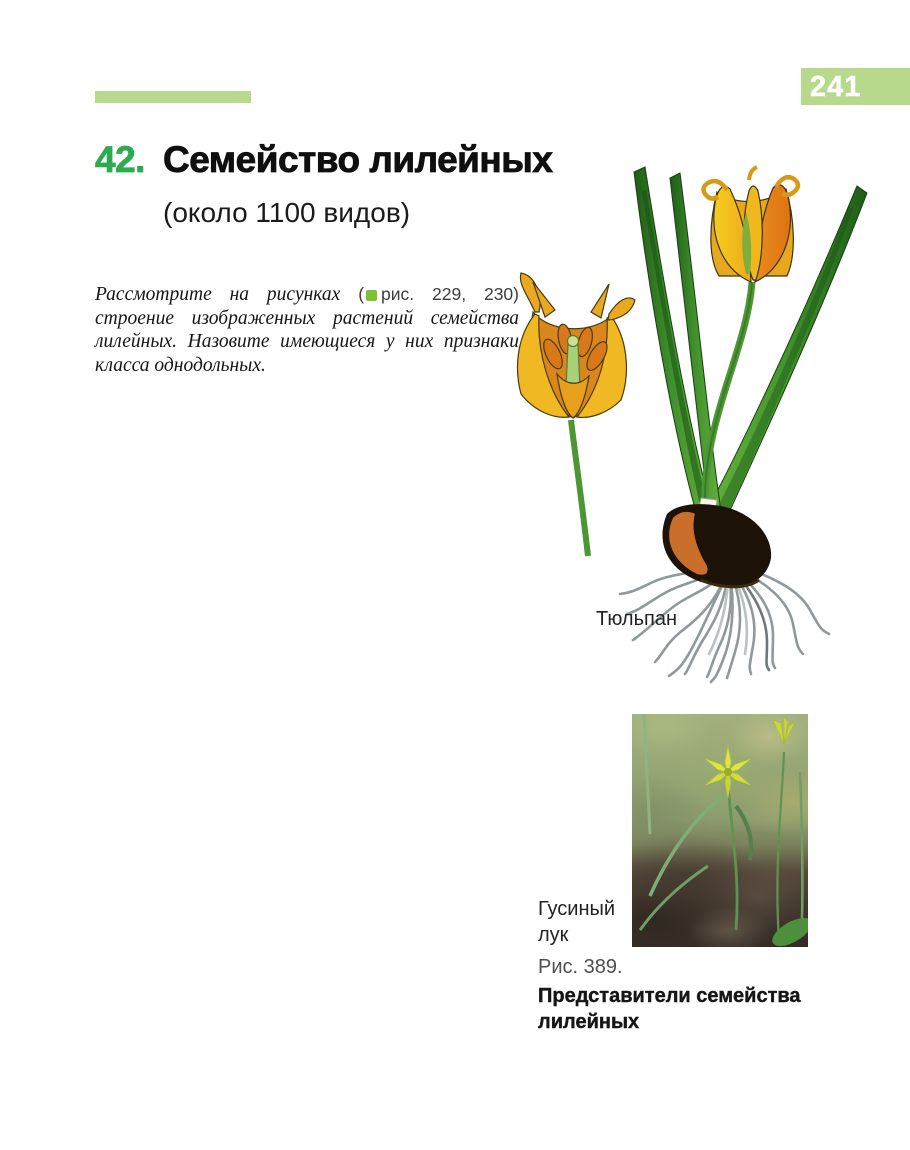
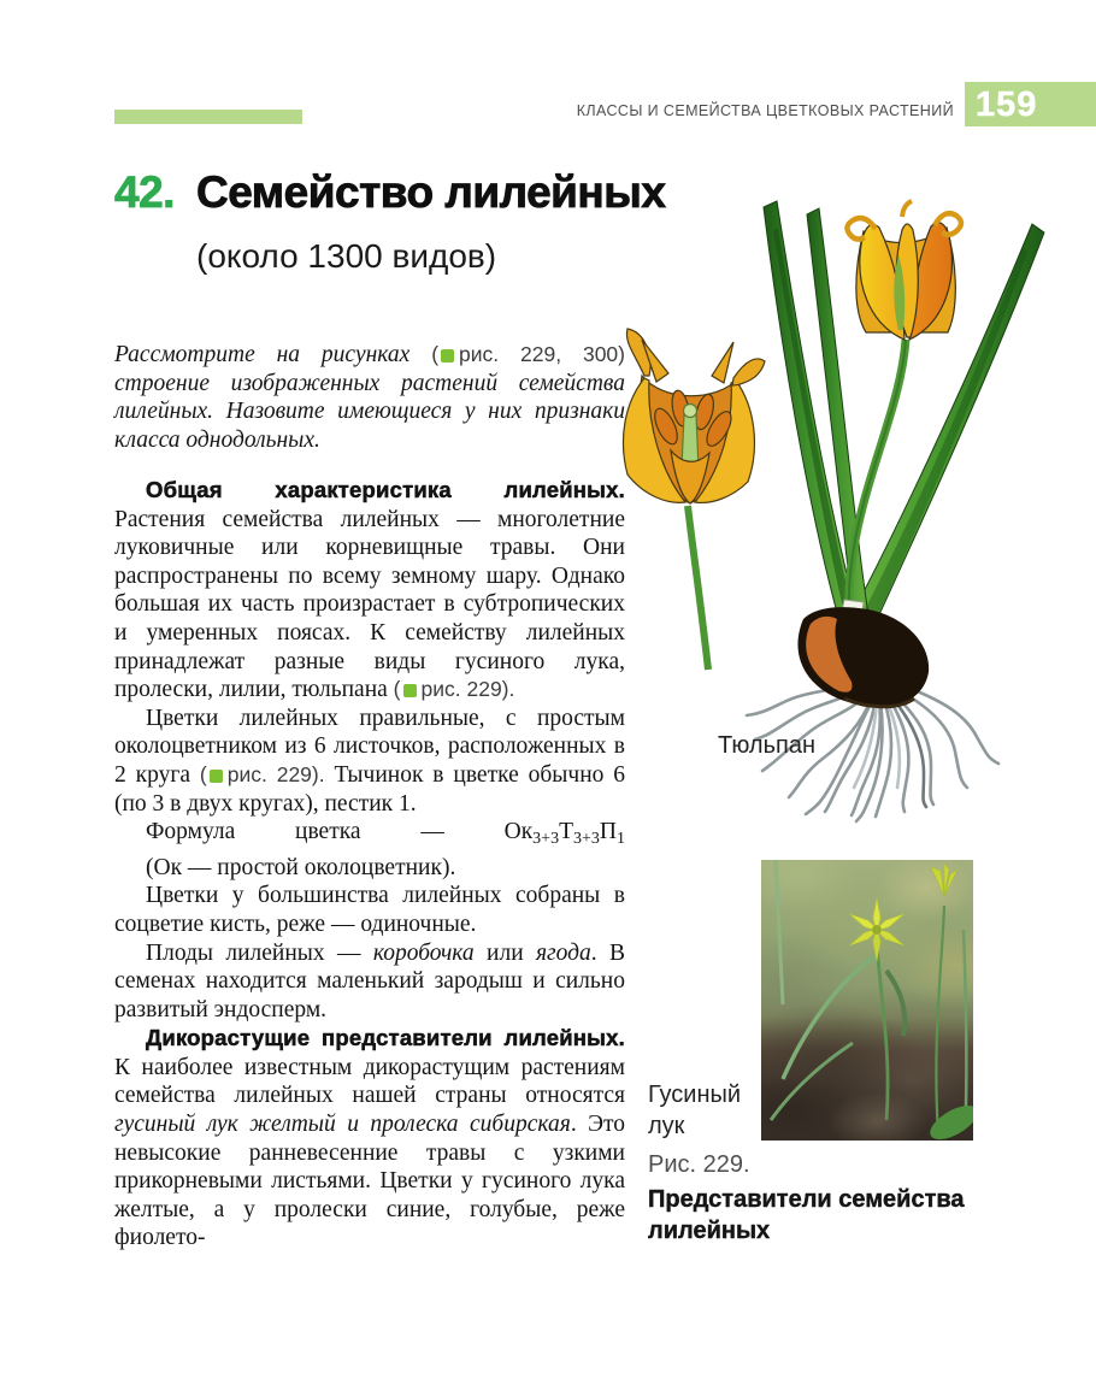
+ КЛАССЫ И СЕМЕЙСТВА ЦВЕТКОВЫХ РАСТЕНИЙ
- 241
+ 159
  42.
  Семейство лилейных
- (около 1100 видов)
+ (около 1300 видов)
- Рассмотрите на рисунках ( рис. 229, 230) строение изображенных растений семей­ства лилейных. Назовите имеющиеся у них признаки класса однодольных.
+ Рассмотрите на рисунках ( рис. 229, 300) строение изображенных растений семей­ства лилейных. Назовите имеющиеся у них признаки класса однодольных.
+ Общая характеристика лилейных. Растения семейства лилейных — много­летние луковичные или корневищные тра­вы. Они распространены по всему земному шару. Однако большая их часть произрас­тает в субтропических и умеренных по­ясах. К семейству лилейных принадлежат разные виды гусиного лука, пролески, ли­лии, тюльпана ( рис. 229).
+ Цветки лилейных правильные, с прос­тым околоцветником из 6 листочков, рас­положенных в 2 круга ( рис. 229). Тычи­нок в цветке обычно 6 (по 3 в двух кругах), пестик 1.
+ Формула цветка — Ок3+3Т3+3П1 (Ок — простой околоцветник).
+ Цветки у большинства лилейных собра­ны в соцветие кисть, реже — одиночные.
+ Плоды лилейных — коробочка или яго­да. В семенах находится маленький заро­дыш и сильно развитый эндосперм.
+ Дикорастущие представители ли­лейных. К наиболее известным дикорасту­щим растениям семейства лилейных нашей страны относятся гусиный лук желтый и пролеска сибирская. Это невысокие ранне­весенние травы с узкими прикорневыми листьями. Цветки у гусиного лука желтые, а у пролески синие, голубые, реже фиолето-
  Тюльпан
  Гусиный лук
- Рис. 389.
+ Рис. 229.
  Представители семейства лилейных
